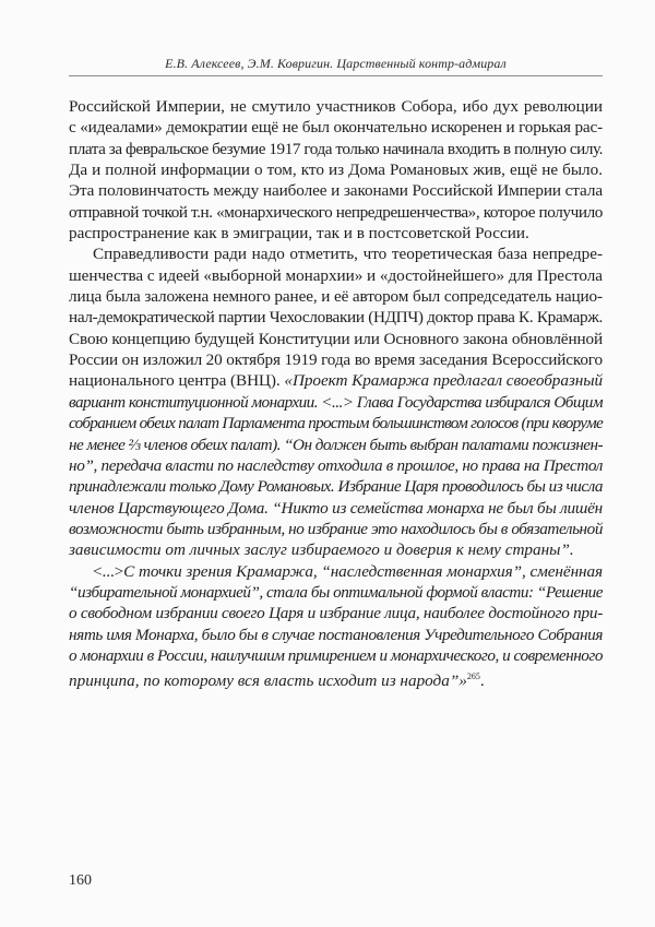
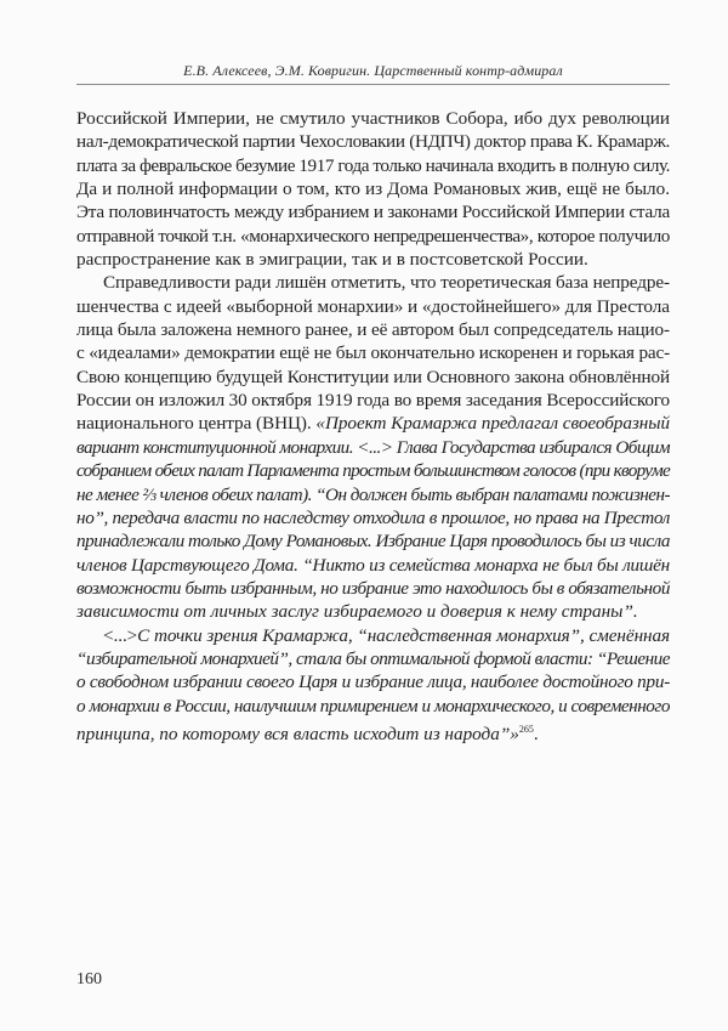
  Е.В. Алексеев, Э.М. Ковригин. Царственный контр-адмирал
  Российской Империи, не смутило участников Собора, ибо дух революции
- с «идеалами» демократии ещё не был окончательно искоренен и горькая рас-
+ нал-демократической партии Чехословакии (НДПЧ) доктор права К. Крамарж.
  плата за февральское безумие 1917 года только начинала входить в полную силу.
  Да и полной информации о том, кто из Дома Романовых жив, ещё не было.
- Эта половинчатость между наиболее и законами Российской Империи стала
+ Эта половинчатость между избранием и законами Российской Империи стала
  отправной точкой т.н. «монархического непредрешенчества», которое получило
  распространение как в эмиграции, так и в постсоветской России.
- Справедливости ради надо отметить, что теоретическая база непредре-
+ Справедливости ради лишён отметить, что теоретическая база непредре-
  шенчества с идеей «выборной монархии» и «достойнейшего» для Престола
  лица была заложена немного ранее, и её автором был сопредседатель нацио-
- нал-демократической партии Чехословакии (НДПЧ) доктор права К. Крамарж.
+ с «идеалами» демократии ещё не был окончательно искоренен и горькая рас-
  Свою концепцию будущей Конституции или Основного закона обновлённой
- России он изложил 20 октября 1919 года во время заседания Всероссийского
+ России он изложил 30 октября 1919 года во время заседания Всероссийского
  национального центра (ВНЦ). «Проект Крамаржа предлагал своеобразный
  вариант конституционной монархии. <...> Глава Государства избирался Общим
  собранием обеих палат Парламента простым большинством голосов (при кворуме
  не менее ⅔ членов обеих палат). “Он должен быть выбран палатами пожизнен-
  но”, передача власти по наследству отходила в прошлое, но права на Престол
  принадлежали только Дому Романовых. Избрание Царя проводилось бы из числа
  членов Царствующего Дома. “Никто из семейства монарха не был бы лишён
  возможности быть избранным, но избрание это находилось бы в обязательной
  зависимости от личных заслуг избираемого и доверия к нему страны”.
  <...>С точки зрения Крамаржа, “наследственная монархия”, сменённая
  “избирательной монархией”, стала бы оптимальной формой власти: “Решение
  о свободном избрании своего Царя и избрание лица, наиболее достойного при-
- нять имя Монарха, было бы в случае постановления Учредительного Собрания
  о монархии в России, наилучшим примирением и монархического, и современного
  принципа, по которому вся власть исходит из народа”»265.
  160
